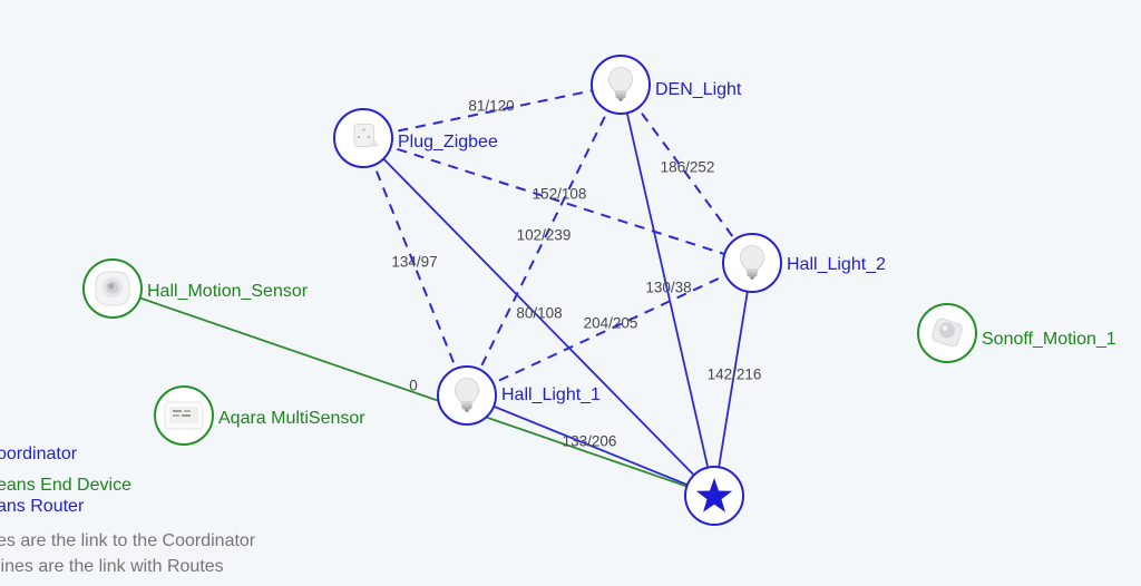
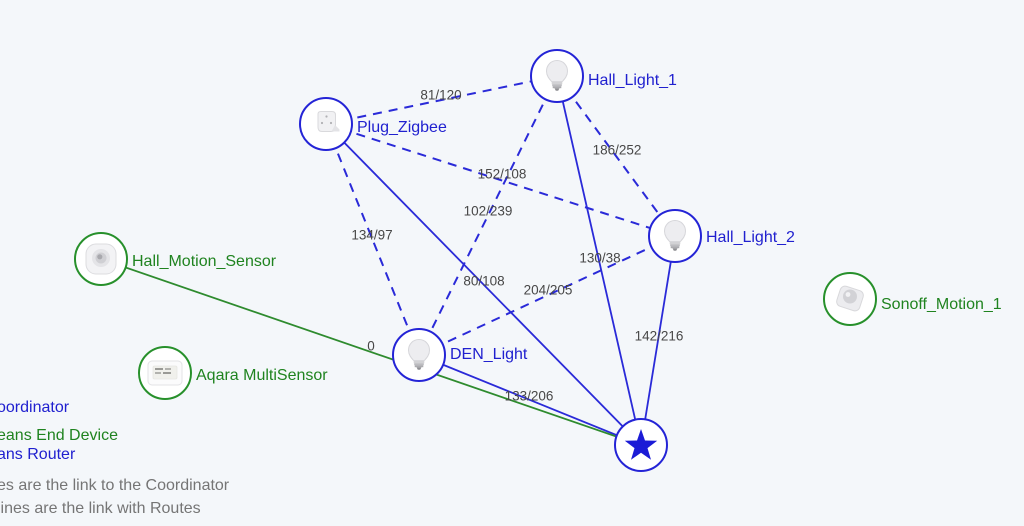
  81/120
  186/252
  152/108
  102/239
  134/97
  130/38
  204/205
  80/108
  142/216
  133/206
  0
  Plug_Zigbee
- DEN_Light
+ Hall_Light_1
  Hall_Light_2
- Hall_Light_1
+ DEN_Light
  Hall_Motion_Sensor
  Aqara MultiSensor
  Sonoff_Motion_1
  oordinator
  eans End Device
  ans Router
  es are the link to the Coordinator
  ines are the link with Routes
